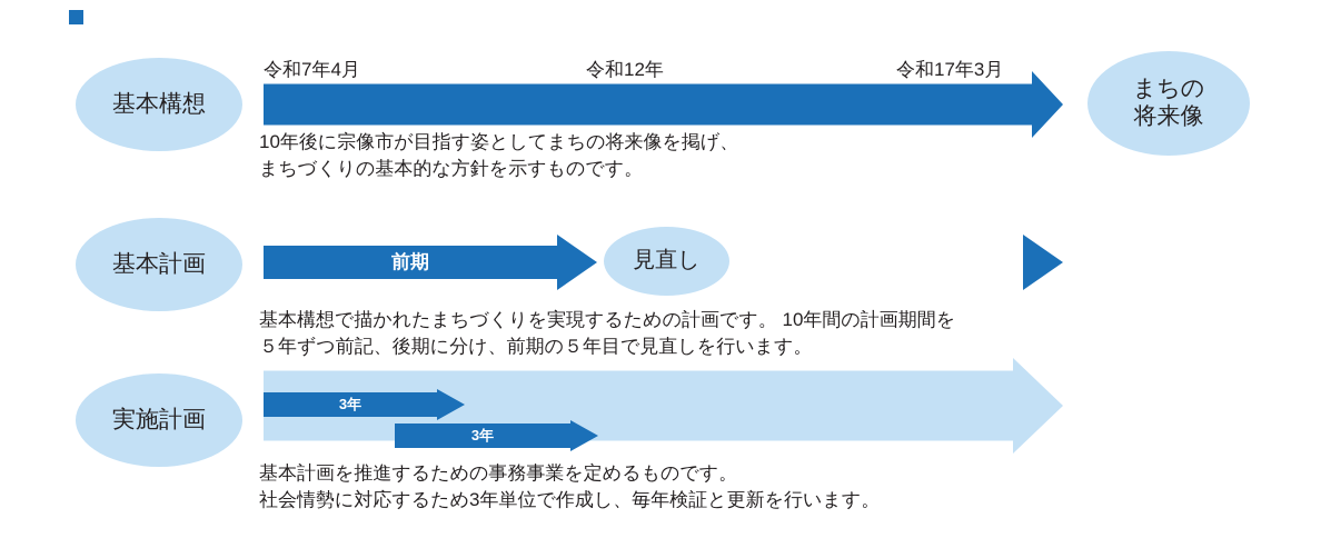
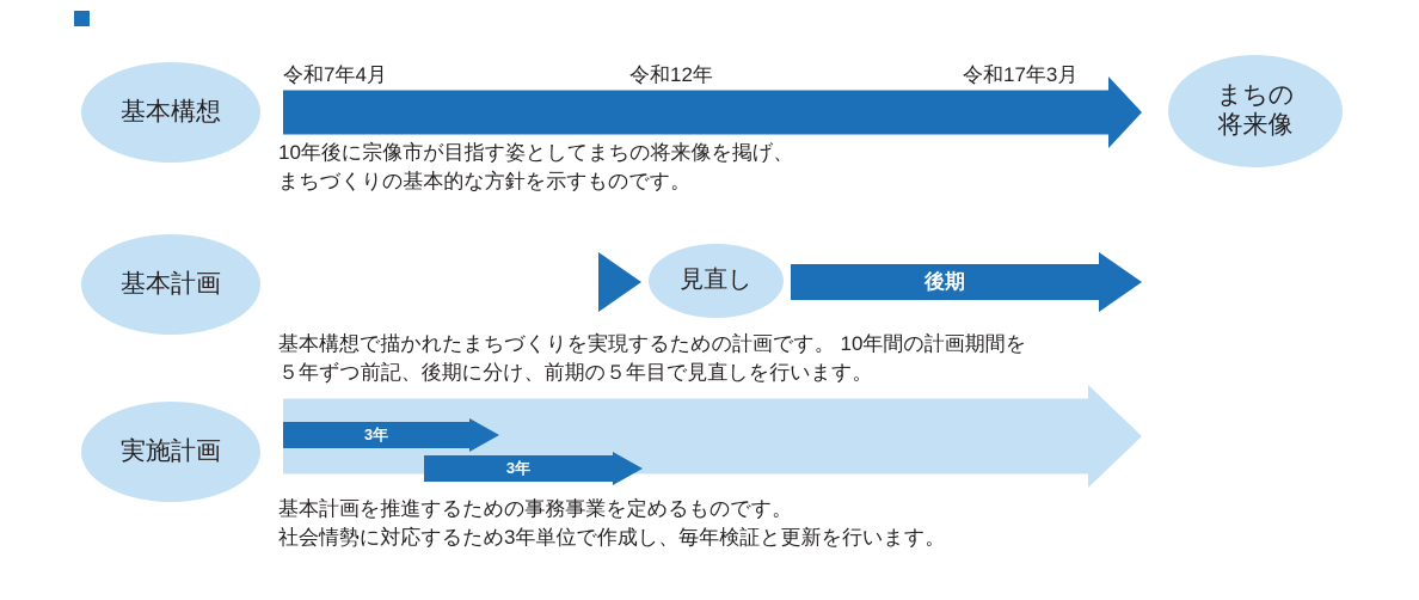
  基本構想
  令和7年4月
  令和12年
  令和17年3月
  まちの
  将来像
  10年後に宗像市が目指す姿としてまちの将来像を掲げ、
  まちづくりの基本的な方針を示すものです。
  基本計画
- 前期
  見直し
+ 後期
  基本構想で描かれたまちづくりを実現するための計画です。 10年間の計画期間を
  ５年ずつ前記、後期に分け、前期の５年目で見直しを行います。
  実施計画
  3年
  3年
  基本計画を推進するための事務事業を定めるものです。
  社会情勢に対応するため3年単位で作成し、毎年検証と更新を行います。
